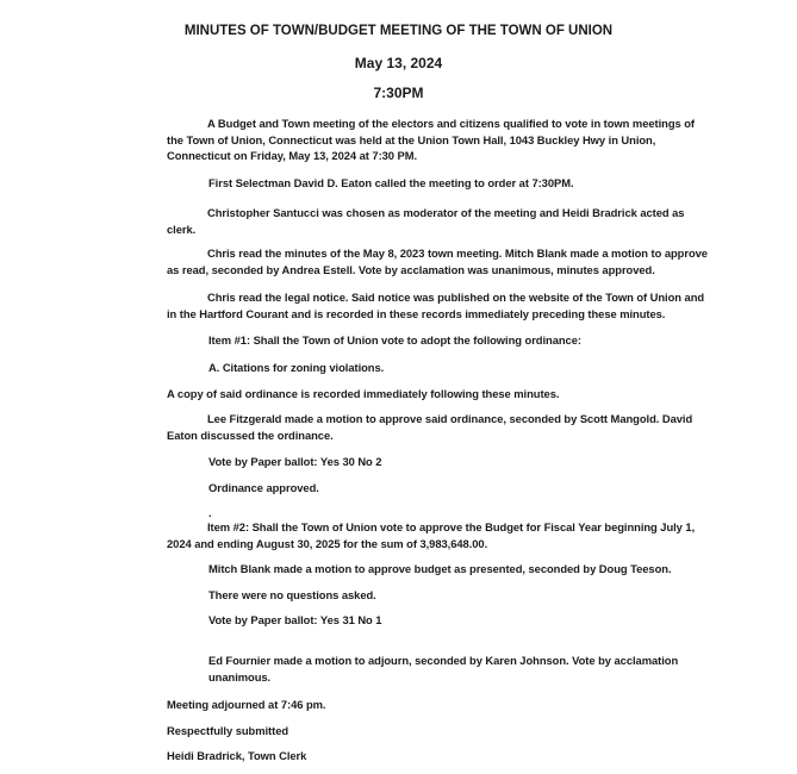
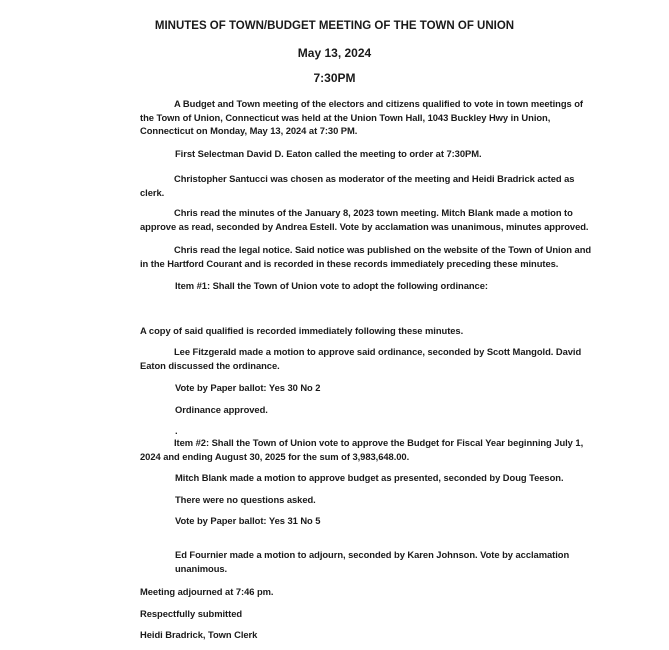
  MINUTES OF TOWN/BUDGET MEETING OF THE TOWN OF UNION
  May 13, 2024
  7:30PM
- A Budget and Town meeting of the electors and citizens qualified to vote in town meetings of the Town of Union, Connecticut was held at the Union Town Hall, 1043 Buckley Hwy in Union, Connecticut on Friday, May 13, 2024 at 7:30 PM.
+ A Budget and Town meeting of the electors and citizens qualified to vote in town meetings of the Town of Union, Connecticut was held at the Union Town Hall, 1043 Buckley Hwy in Union, Connecticut on Monday, May 13, 2024 at 7:30 PM.
  First Selectman David D. Eaton called the meeting to order at 7:30PM.
  Christopher Santucci was chosen as moderator of the meeting and Heidi Bradrick acted as clerk.
- Chris read the minutes of the May 8, 2023 town meeting. Mitch Blank made a motion to approve as read, seconded by Andrea Estell. Vote by acclamation was unanimous, minutes approved.
+ Chris read the minutes of the January 8, 2023 town meeting. Mitch Blank made a motion to approve as read, seconded by Andrea Estell. Vote by acclamation was unanimous, minutes approved.
  Chris read the legal notice. Said notice was published on the website of the Town of Union and in the Hartford Courant and is recorded in these records immediately preceding these minutes.
  Item #1: Shall the Town of Union vote to adopt the following ordinance:
- A. Citations for zoning violations.
- A copy of said ordinance is recorded immediately following these minutes.
+ A copy of said qualified is recorded immediately following these minutes.
  Lee Fitzgerald made a motion to approve said ordinance, seconded by Scott Mangold. David Eaton discussed the ordinance.
  Vote by Paper ballot: Yes 30 No 2
  Ordinance approved.
  .
  Item #2: Shall the Town of Union vote to approve the Budget for Fiscal Year beginning July 1, 2024 and ending August 30, 2025 for the sum of 3,983,648.00.
  Mitch Blank made a motion to approve budget as presented, seconded by Doug Teeson.
  There were no questions asked.
- Vote by Paper ballot: Yes 31 No 1
+ Vote by Paper ballot: Yes 31 No 5
  Ed Fournier made a motion to adjourn, seconded by Karen Johnson. Vote by acclamation unanimous.
  Meeting adjourned at 7:46 pm.
  Respectfully submitted
  Heidi Bradrick, Town Clerk
